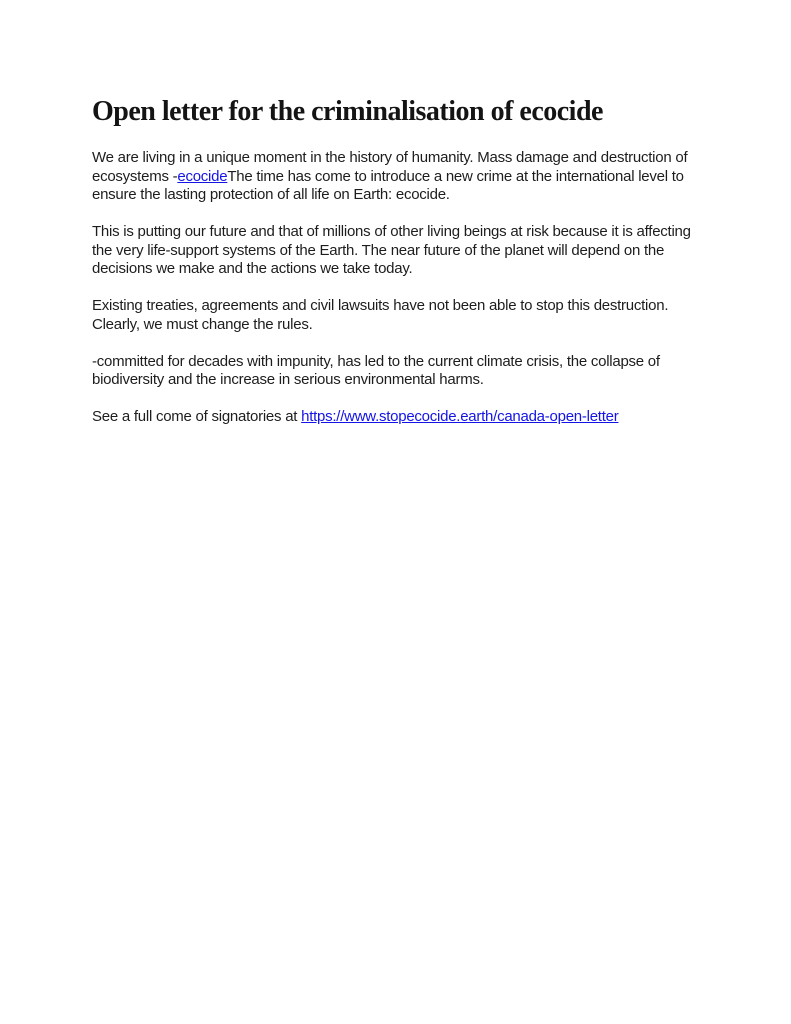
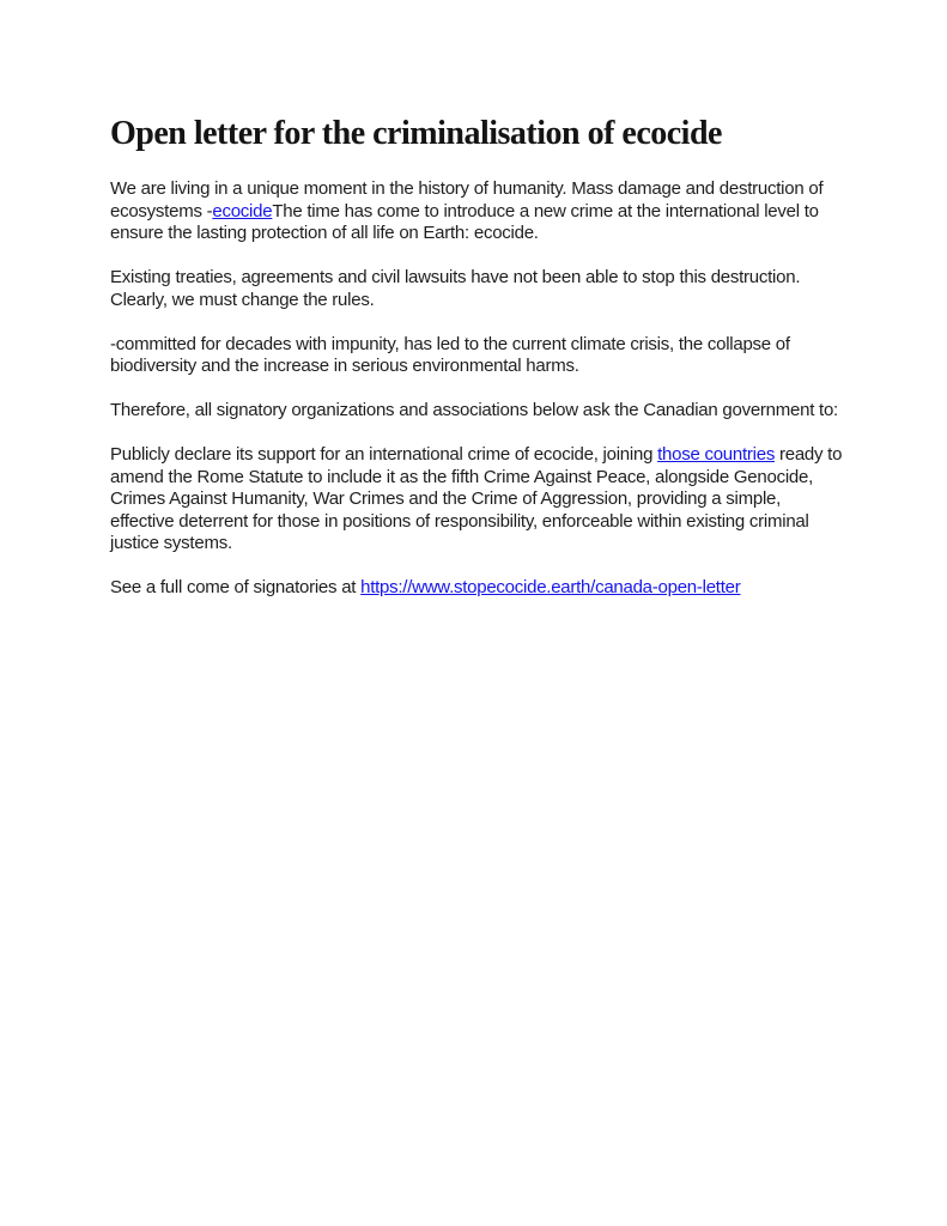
  Open letter for the criminalisation of ecocide
  We are living in a unique moment in the history of humanity. Mass damage and destruction of ecosystems -ecocideThe time has come to introduce a new crime at the international level to ensure the lasting protection of all life on Earth: ecocide.
- This is putting our future and that of millions of other living beings at risk because it is affecting the very life-support systems of the Earth. The near future of the planet will depend on the decisions we make and the actions we take today.
  Existing treaties, agreements and civil lawsuits have not been able to stop this destruction. Clearly, we must change the rules.
  -committed for decades with impunity, has led to the current climate crisis, the collapse of biodiversity and the increase in serious environmental harms.
+ Therefore, all signatory organizations and associations below ask the Canadian government to:
+ Publicly declare its support for an international crime of ecocide, joining those countries ready to amend the Rome Statute to include it as the fifth Crime Against Peace, alongside Genocide, Crimes Against Humanity, War Crimes and the Crime of Aggression, providing a simple, effective deterrent for those in positions of responsibility, enforceable within existing criminal justice systems.
  See a full come of signatories at https://www.stopecocide.earth/canada-open-letter
